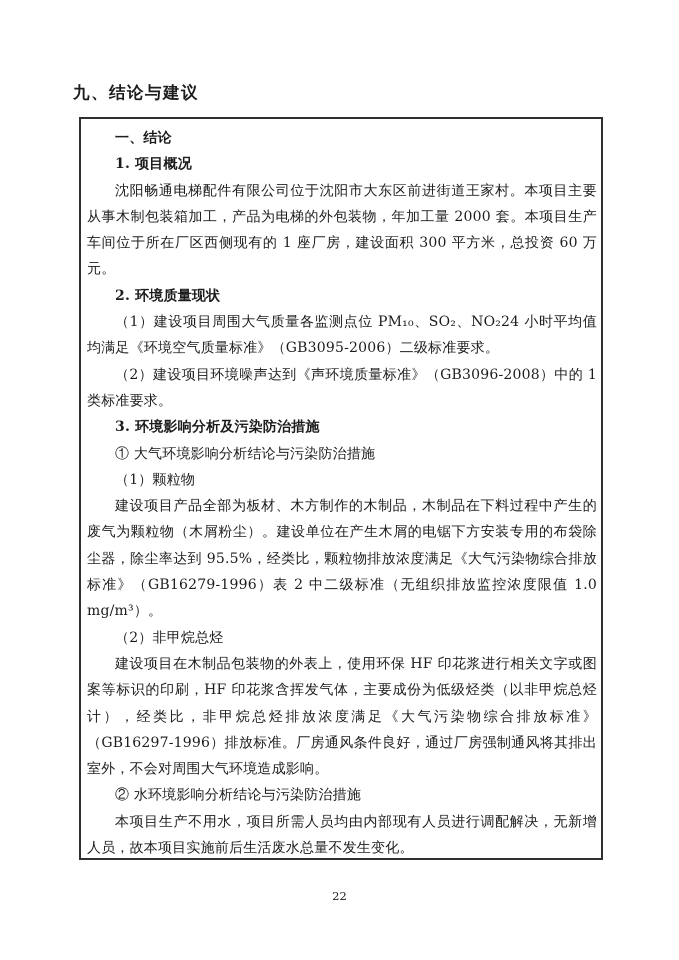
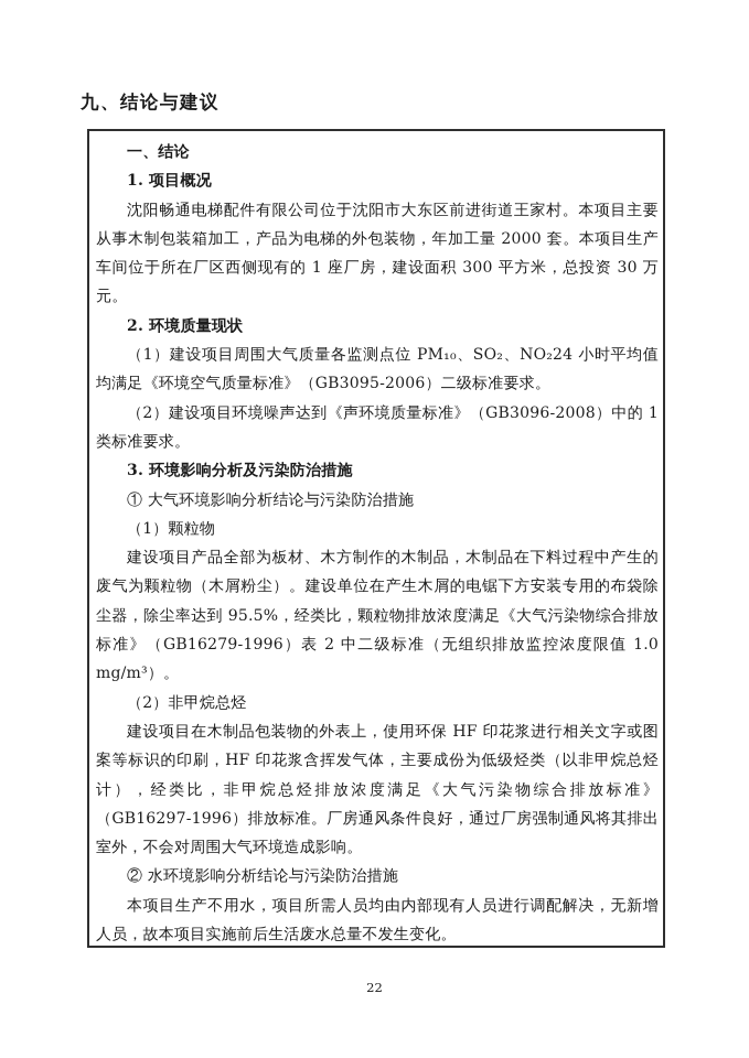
  九、结论与建议
  一、结论
  1. 项目概况
- 沈阳畅通电梯配件有限公司位于沈阳市大东区前进街道王家村。本项目主要从事木制包装箱加工，产品为电梯的外包装物，年加工量 2000 套。本项目生产车间位于所在厂区西侧现有的 1 座厂房，建设面积 300 平方米，总投资 60 万元。
+ 沈阳畅通电梯配件有限公司位于沈阳市大东区前进街道王家村。本项目主要从事木制包装箱加工，产品为电梯的外包装物，年加工量 2000 套。本项目生产车间位于所在厂区西侧现有的 1 座厂房，建设面积 300 平方米，总投资 30 万元。
  2. 环境质量现状
  （1）建设项目周围大气质量各监测点位 PM₁₀、SO₂、NO₂24 小时平均值均满足《环境空气质量标准》（GB3095-2006）二级标准要求。
  （2）建设项目环境噪声达到《声环境质量标准》（GB3096-2008）中的 1 类标准要求。
  3. 环境影响分析及污染防治措施
  ① 大气环境影响分析结论与污染防治措施
  （1）颗粒物
  建设项目产品全部为板材、木方制作的木制品，木制品在下料过程中产生的废气为颗粒物（木屑粉尘）。建设单位在产生木屑的电锯下方安装专用的布袋除尘器，除尘率达到 95.5%，经类比，颗粒物排放浓度满足《大气污染物综合排放标准》（GB16279-1996）表 2 中二级标准（无组织排放监控浓度限值 1.0 mg/m³）。
  （2）非甲烷总烃
  建设项目在木制品包装物的外表上，使用环保 HF 印花浆进行相关文字或图案等标识的印刷，HF 印花浆含挥发气体，主要成份为低级烃类（以非甲烷总烃计），经类比，非甲烷总烃排放浓度满足《大气污染物综合排放标准》（GB16297-1996）排放标准。厂房通风条件良好，通过厂房强制通风将其排出室外，不会对周围大气环境造成影响。
  ② 水环境影响分析结论与污染防治措施
  本项目生产不用水，项目所需人员均由内部现有人员进行调配解决，无新增人员，故本项目实施前后生活废水总量不发生变化。
  22
